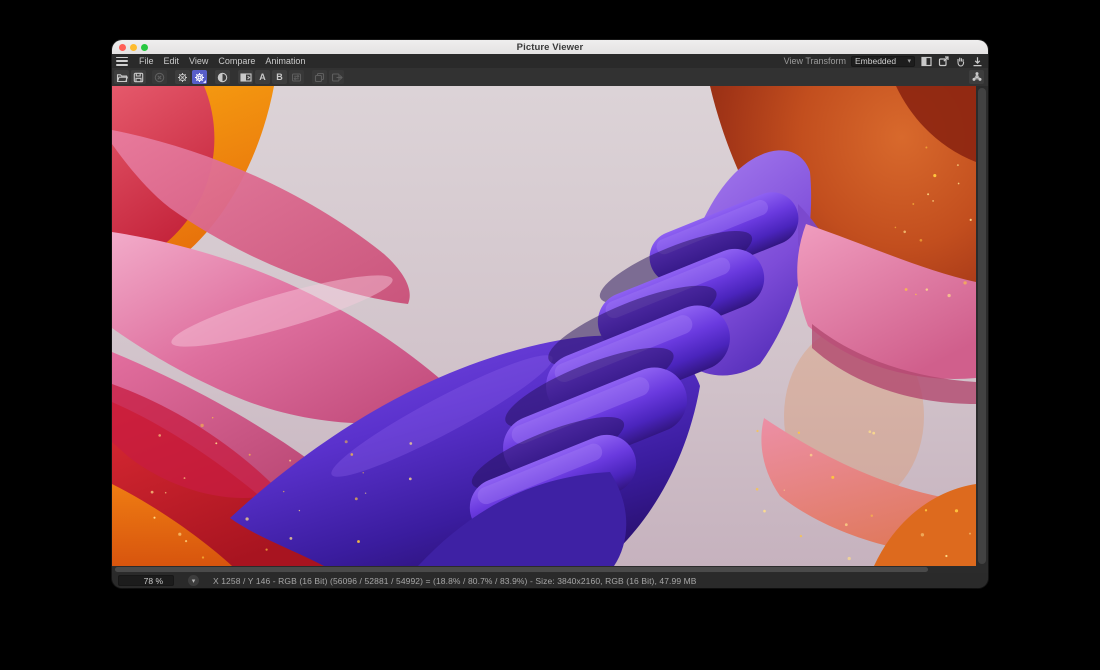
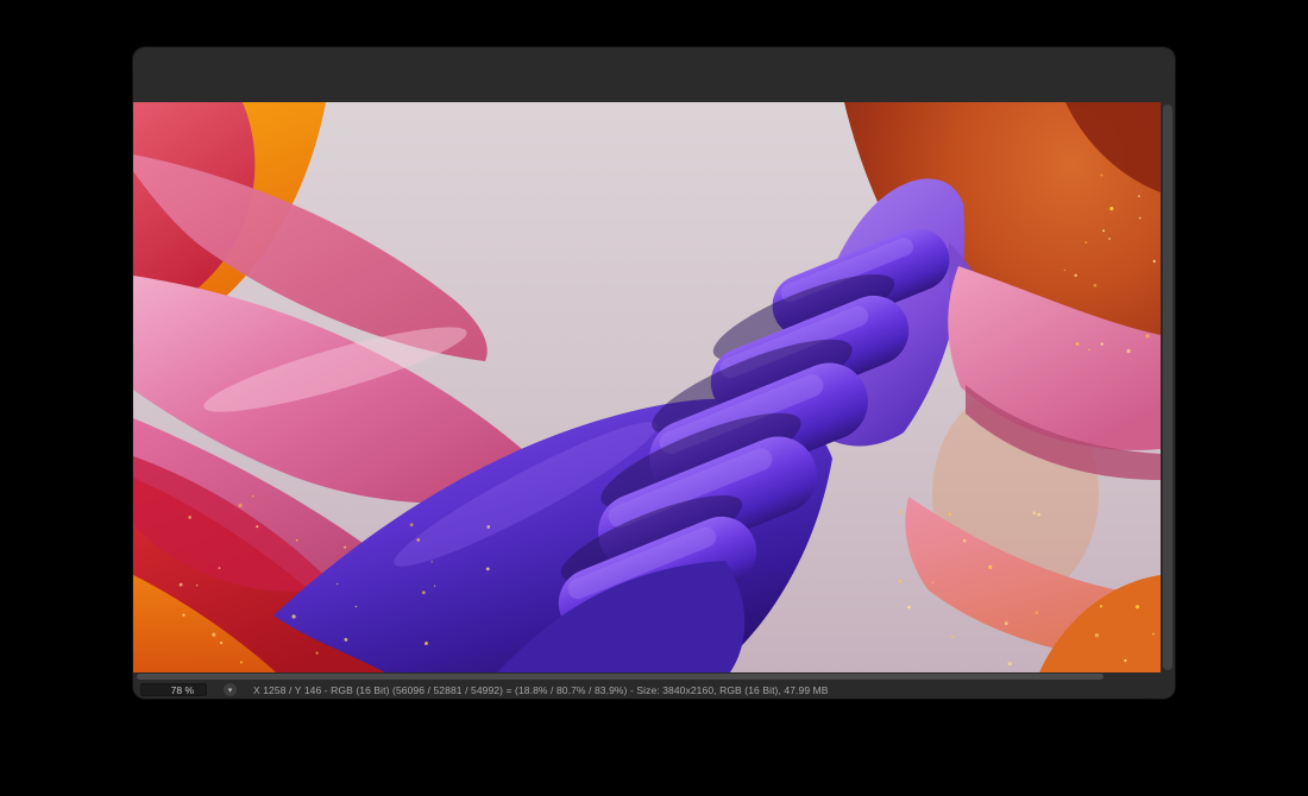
- Picture Viewer
- File
- Edit
- View
- Compare
- Animation
- View Transform
- Embedded
- A
- B
  78 %
  X 1258 / Y 146 - RGB (16 Bit) (56096 / 52881 / 54992) = (18.8% / 80.7% / 83.9%) - Size: 3840x2160, RGB (16 Bit), 47.99 MB
